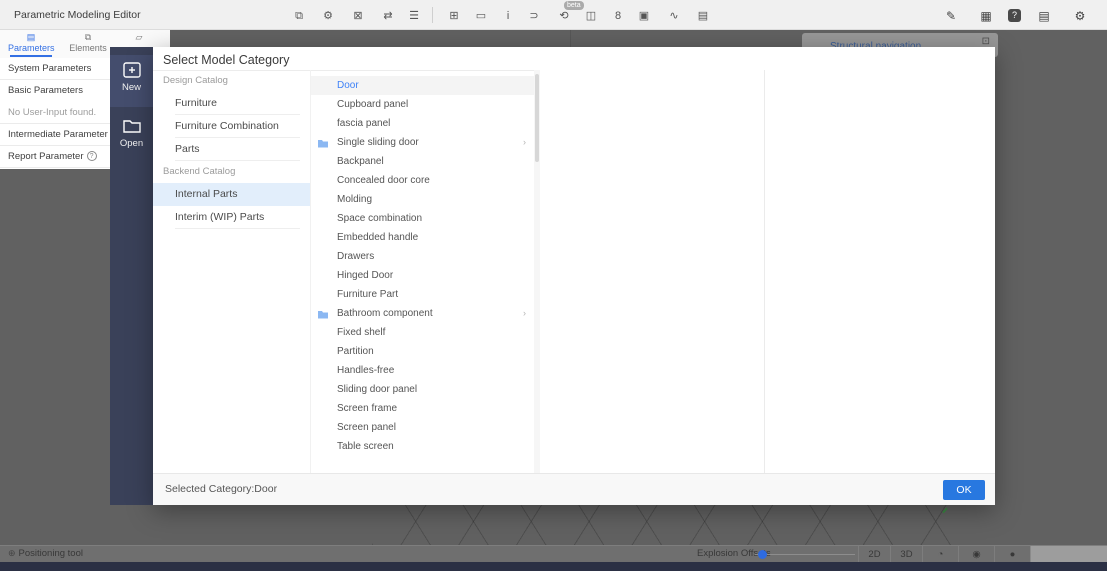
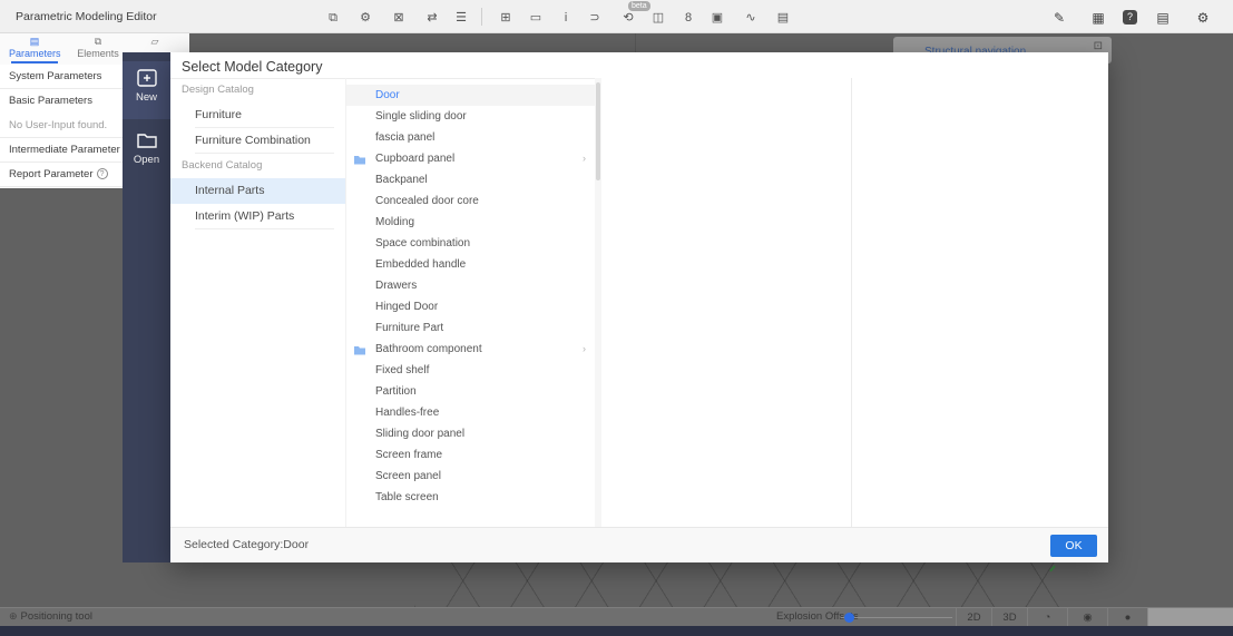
  ⊡
  Parametric Modeling Editor
  ⧉
  ⚙
  ⊠
  ⇄
  ☰
  ⊞
  ▭
  ℹ
  ⊃
  ⟲
  ◫
  8
  ▣
  ∿
  ▤
  ✎
  ▦
  ?
  ▤
  ⚙
  ▤
  Parameters
  ⧉
  Elements
  ▱
  System Parameters
  Basic Parameters
  No User-Input found.
  Intermediate Parameter
  Report Parameter
  New
  Open
  Select Model Category
  Design Catalog
  Furniture
  Furniture Combination
- Parts
  Backend Catalog
  Internal Parts
  Interim (WIP) Parts
  Door
- Cupboard panel
+ Single sliding door
  fascia panel
- Single sliding door
+ Cupboard panel
  ›
  Backpanel
  Concealed door core
  Molding
  Space combination
  Embedded handle
  Drawers
  Hinged Door
  Furniture Part
  Bathroom component
  ›
  Fixed shelf
  Partition
  Handles-free
  Sliding door panel
  Screen frame
  Screen panel
  Table screen
  Selected Category:Door
  OK
  ⊕ Positioning tool
  Explosion Off
  2D
  3D
  ◔
  ◉
  ●
